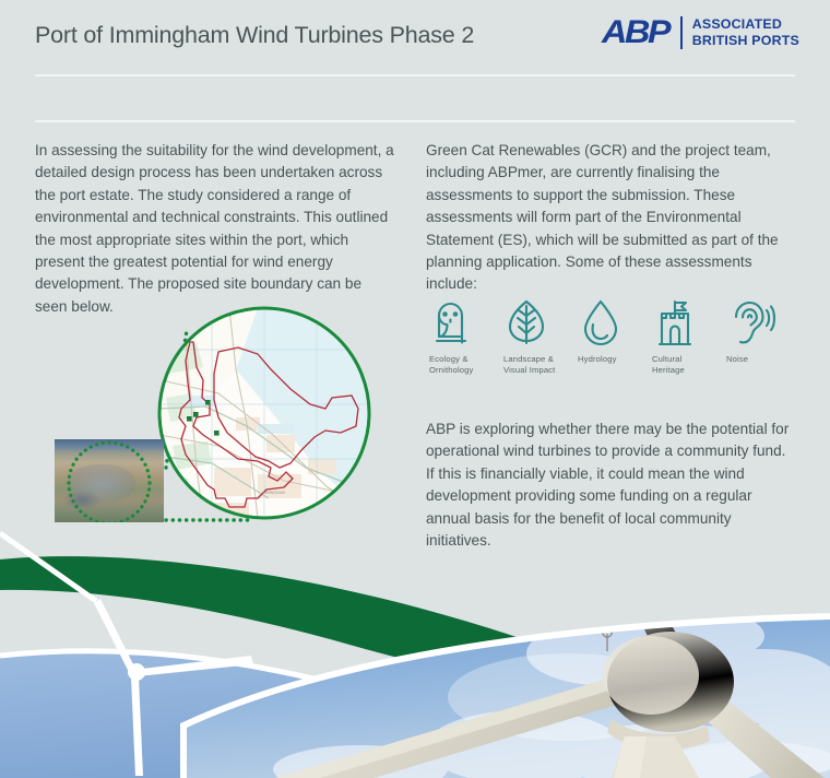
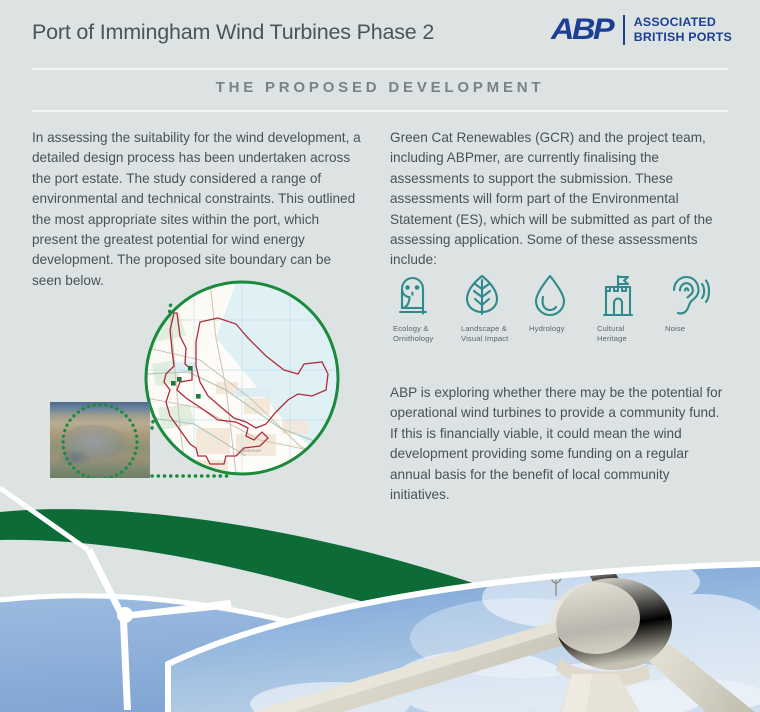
  Port of Immingham Wind Turbines Phase 2
  ABP
  ASSOCIATED
  BRITISH PORTS
+ THE PROPOSED DEVELOPMENT
  In assessing the suitability for the wind development, a detailed design process has been undertaken across the port estate. The study considered a range of environmental and technical constraints. This outlined the most appropriate sites within the port, which present the greatest potential for wind energy development. The proposed site boundary can be seen below.
- Green Cat Renewables (GCR) and the project team, including ABPmer, are currently finalising the assessments to support the submission. These assessments will form part of the Environmental Statement (ES), which will be submitted as part of the planning application. Some of these assessments include:
+ Green Cat Renewables (GCR) and the project team, including ABPmer, are currently finalising the assessments to support the submission. These assessments will form part of the Environmental Statement (ES), which will be submitted as part of the assessing application. Some of these assessments include:
  Ecology &
  Ornithology
  Landscape &
  Visual Impact
  Hydrology
  Cultural
  Heritage
  Noise
  ABP is exploring whether there may be the potential for operational wind turbines to provide a community fund. If this is financially viable, it could mean the wind development providing some funding on a regular annual basis for the benefit of local community initiatives.
